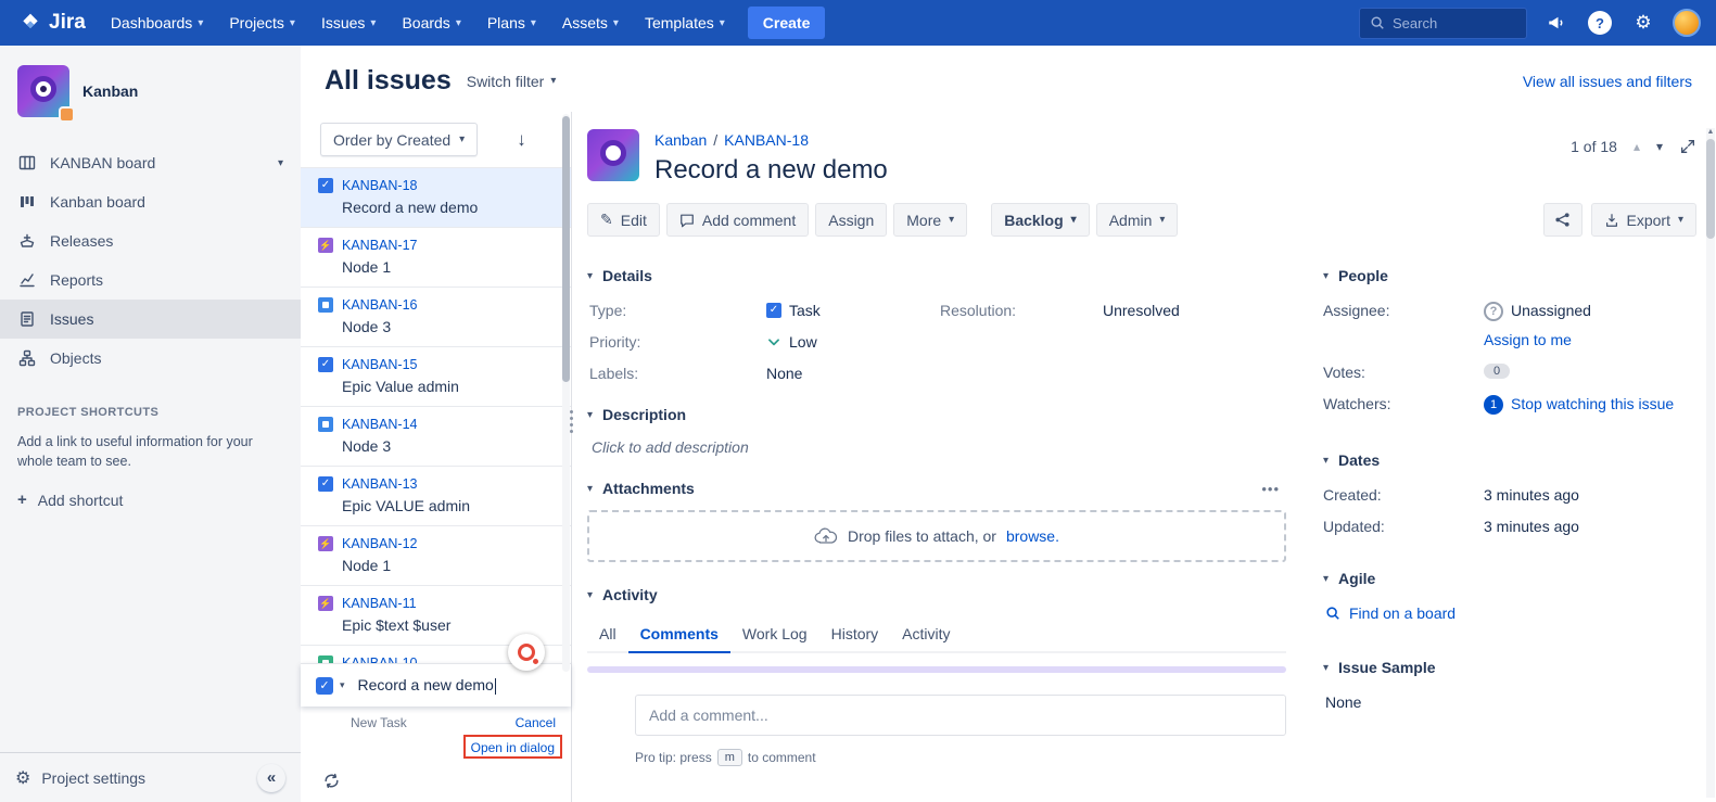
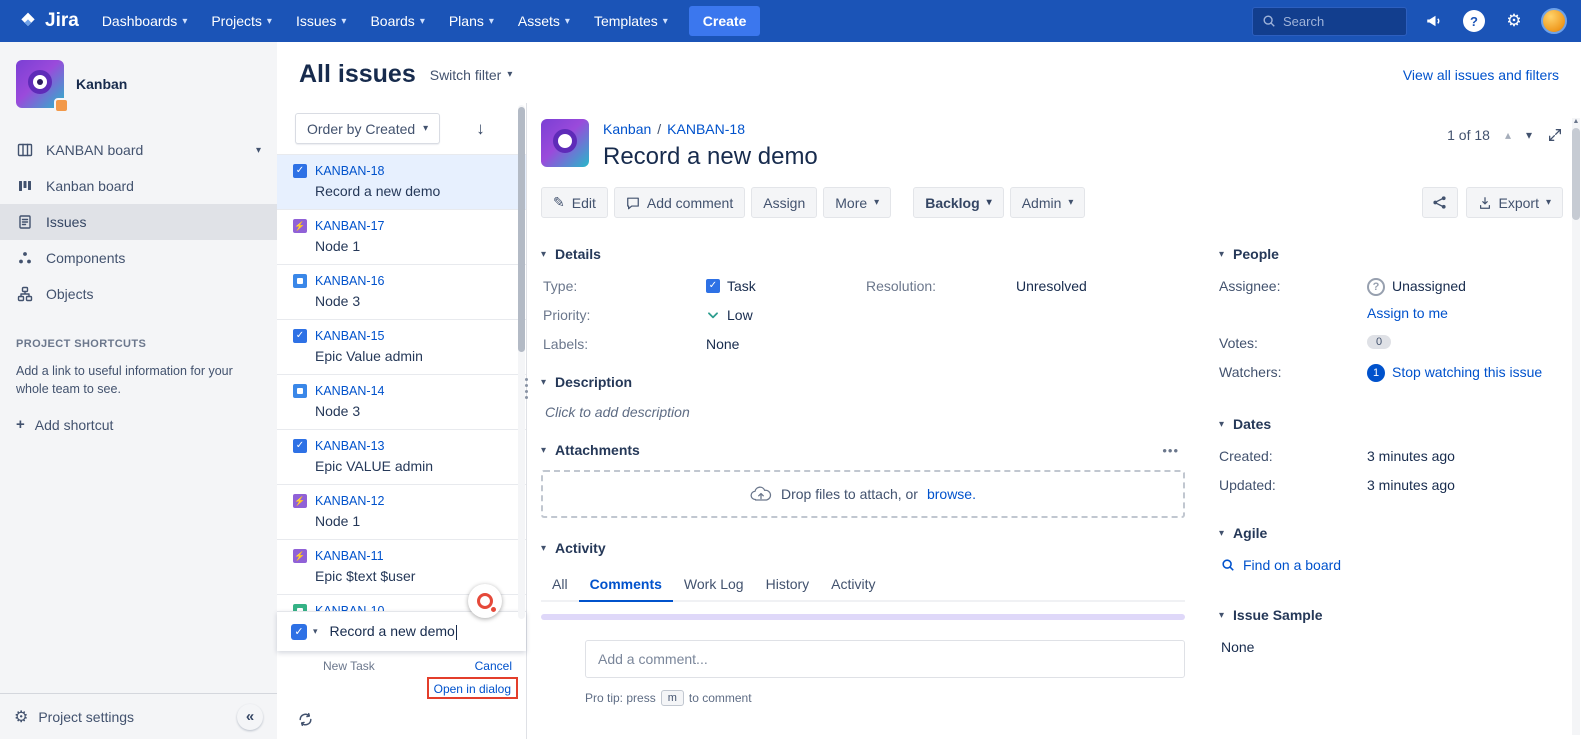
  Jira
  Dashboards
  ▾
  Projects
  ▾
  Issues
  ▾
  Boards
  ▾
  Plans
  ▾
  Assets
  ▾
  Templates
  ▾
  Create
  Search
  ?
  ⚙
  Kanban
  KANBAN board
  ▾
  Kanban board
- Releases
- Reports
  Issues
+ Components
  Objects
  PROJECT SHORTCUTS
  Add a link to useful information for your whole team to see.
  +
  Add shortcut
  ⚙
  Project settings
  «
  All issues
  Switch filter
  ▾
  View all issues and filters
  Order by Created
  ▾
  ↓
  ✓
  KANBAN-18
  Record a new demo
  ⚡
  KANBAN-17
  Node 1
  KANBAN-16
  Node 3
  ✓
  KANBAN-15
  Epic Value admin
  KANBAN-14
  Node 3
  ✓
  KANBAN-13
  Epic VALUE admin
  ⚡
  KANBAN-12
  Node 1
  ⚡
  KANBAN-11
  Epic $text $user
  ✓
  ▾
  Record a new demo
  New Task
  Cancel
  Open in dialog
  Kanban
  /
  KANBAN-18
  Record a new demo
  1 of 18
  ▴
  ▾
  ✎
  Edit
  Add comment
  Assign
  More
  ▾
  Backlog
  ▾
  Admin
  ▾
  Export
  ▾
  ▾
  Details
  Type:
  ✓
  Task
  Resolution:
  Unresolved
  Priority:
  Low
  Labels:
  None
  ▾
  Description
  Click to add description
  ▾
  Attachments
  •••
  Drop files to attach, or
  browse.
  ▾
  Activity
  All
  Comments
  Work Log
  History
  Activity
  Add a comment...
  Pro tip: press
  m
  to comment
  ▾
  People
  Assignee:
  ?
  Unassigned
  Assign to me
  Votes:
  0
  Watchers:
  1
  Stop watching this issue
  ▾
  Dates
  Created:
  3 minutes ago
  Updated:
  3 minutes ago
  ▾
  Agile
  Find on a board
  ▾
  Issue Sample
  None
